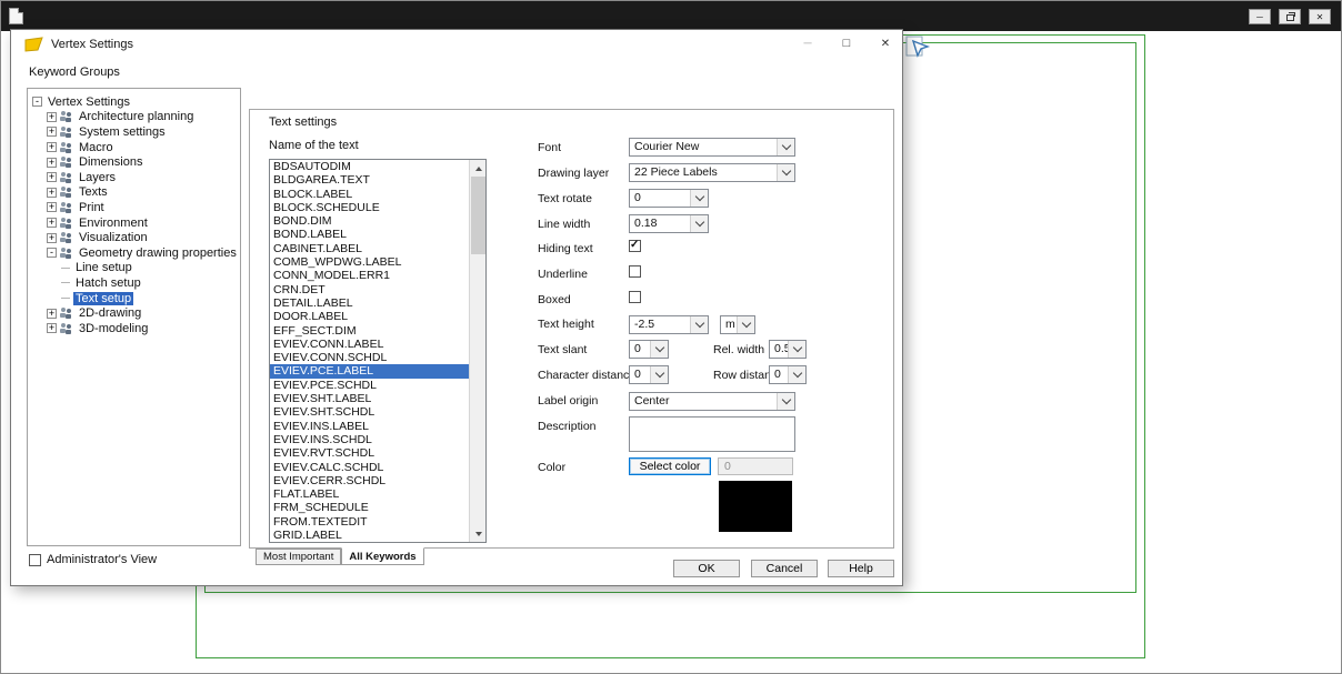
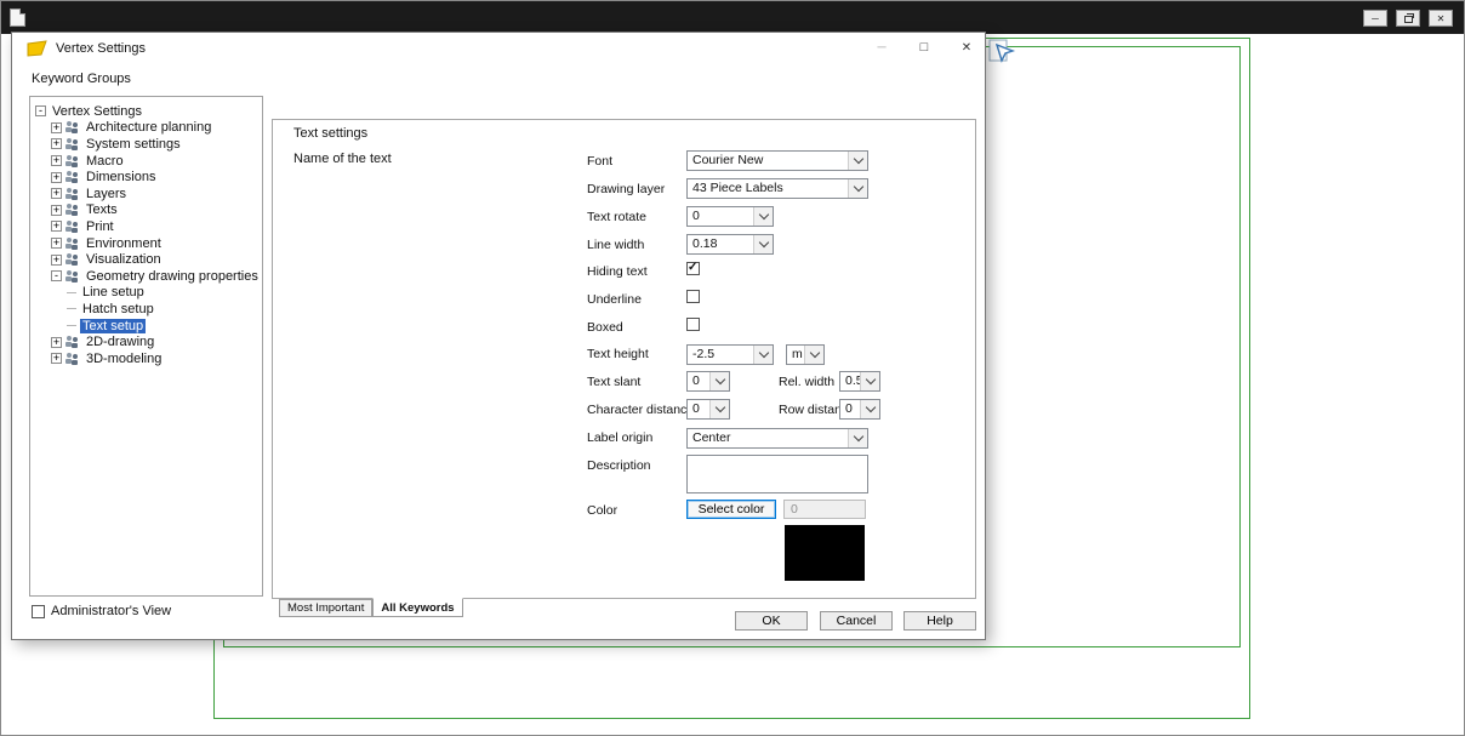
  ─
  ✕
  Vertex Settings
  ─
  □
  ✕
  Keyword Groups
  -
  Vertex Settings
  +
  Architecture planning
  +
  System settings
  +
  Macro
  +
  Dimensions
  +
  Layers
  +
  Texts
  +
  Print
  +
  Environment
  +
  Visualization
  -
  Geometry drawing properties
  Line setup
  Hatch setup
  Text setup
  +
  2D-drawing
  +
  3D-modeling
  Administrator's View
  Text settings
  Name of the text
- BDSAUTODIM
- BLDGAREA.TEXT
- BLOCK.LABEL
- BLOCK.SCHEDULE
- BOND.DIM
- BOND.LABEL
- CABINET.LABEL
- COMB_WPDWG.LABEL
- CONN_MODEL.ERR1
- CRN.DET
- DETAIL.LABEL
- DOOR.LABEL
- EFF_SECT.DIM
- EVIEV.CONN.LABEL
- EVIEV.CONN.SCHDL
- EVIEV.PCE.LABEL
- EVIEV.PCE.SCHDL
- EVIEV.SHT.LABEL
- EVIEV.SHT.SCHDL
- EVIEV.INS.LABEL
- EVIEV.INS.SCHDL
- EVIEV.RVT.SCHDL
- EVIEV.CALC.SCHDL
- EVIEV.CERR.SCHDL
- FLAT.LABEL
- FRM_SCHEDULE
- FROM.TEXTEDIT
- GRID.LABEL
  Font
  Drawing layer
  Text rotate
  Line width
  Hiding text
  Underline
  Boxed
  Text height
  Text slant
  Rel. width
  Character distanc
  Row dista
  Label origin
  Description
  Color
  Courier New
- 22 Piece Labels
+ 43 Piece Labels
  0
  0.18
  -2.5
  m
  0
  0
  0
  Center
  Select color
  0
  Most Important
  All Keywords
  OK
  Cancel
  Help
